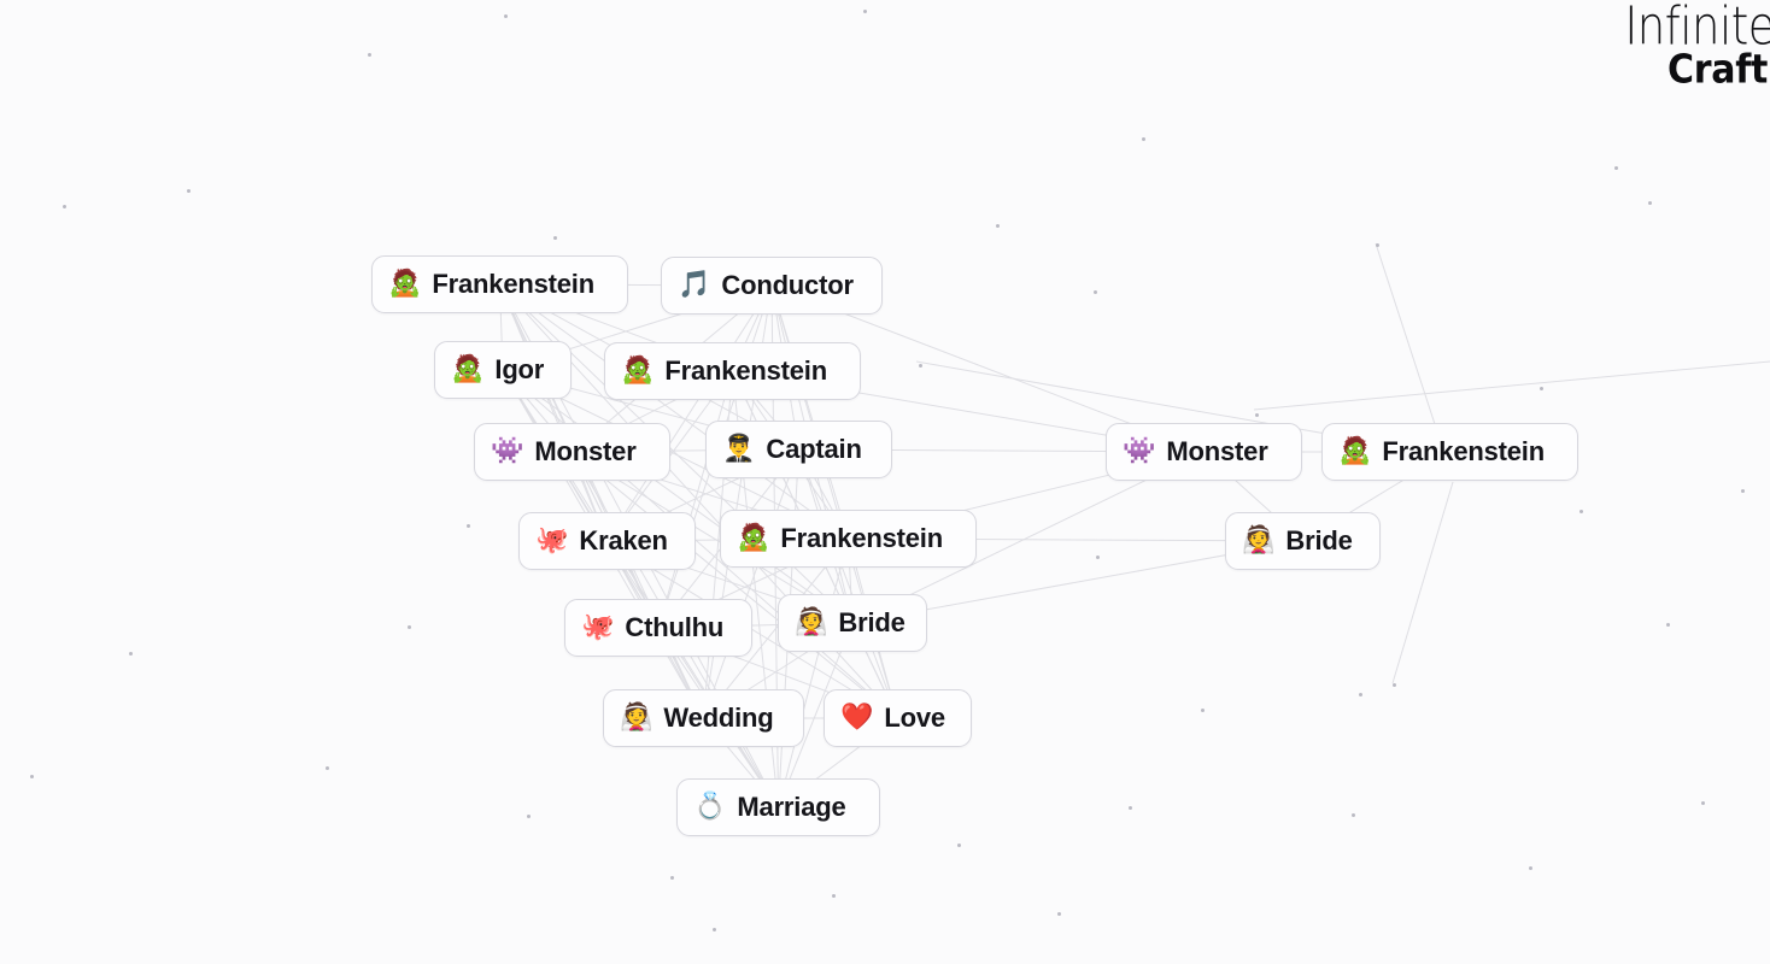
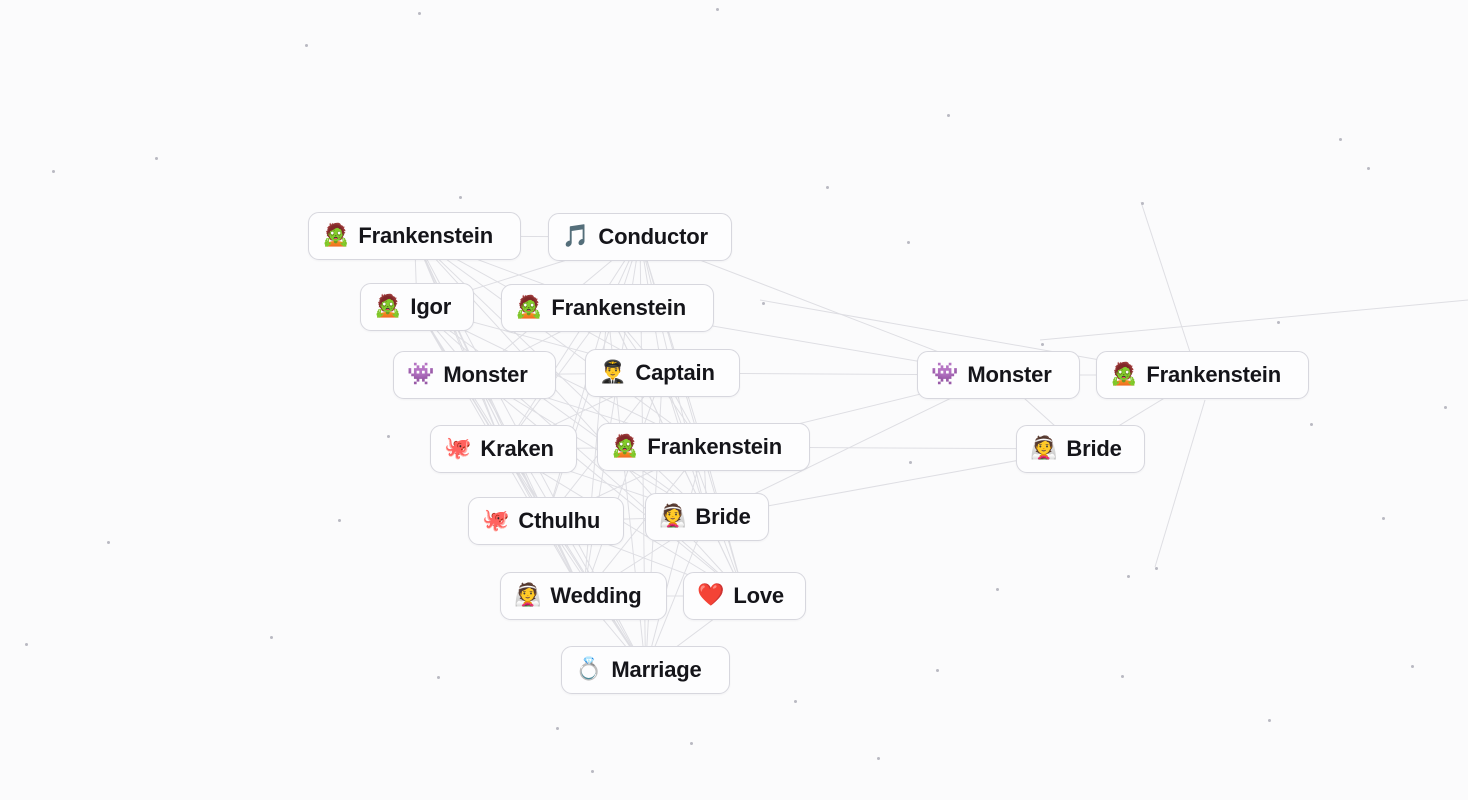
- Infinite
- Craft
  🧟
  Frankenstein
  🎵
  Conductor
  🧟
  Igor
  🧟
  Frankenstein
  👾
  Monster
  👨‍✈️
  Captain
  👾
  Monster
  🧟
  Frankenstein
  🐙
  Kraken
  🧟
  Frankenstein
  👰
  Bride
  🐙
  Cthulhu
  👰
  Bride
  👰
  Wedding
  ❤️
  Love
  💍
  Marriage
